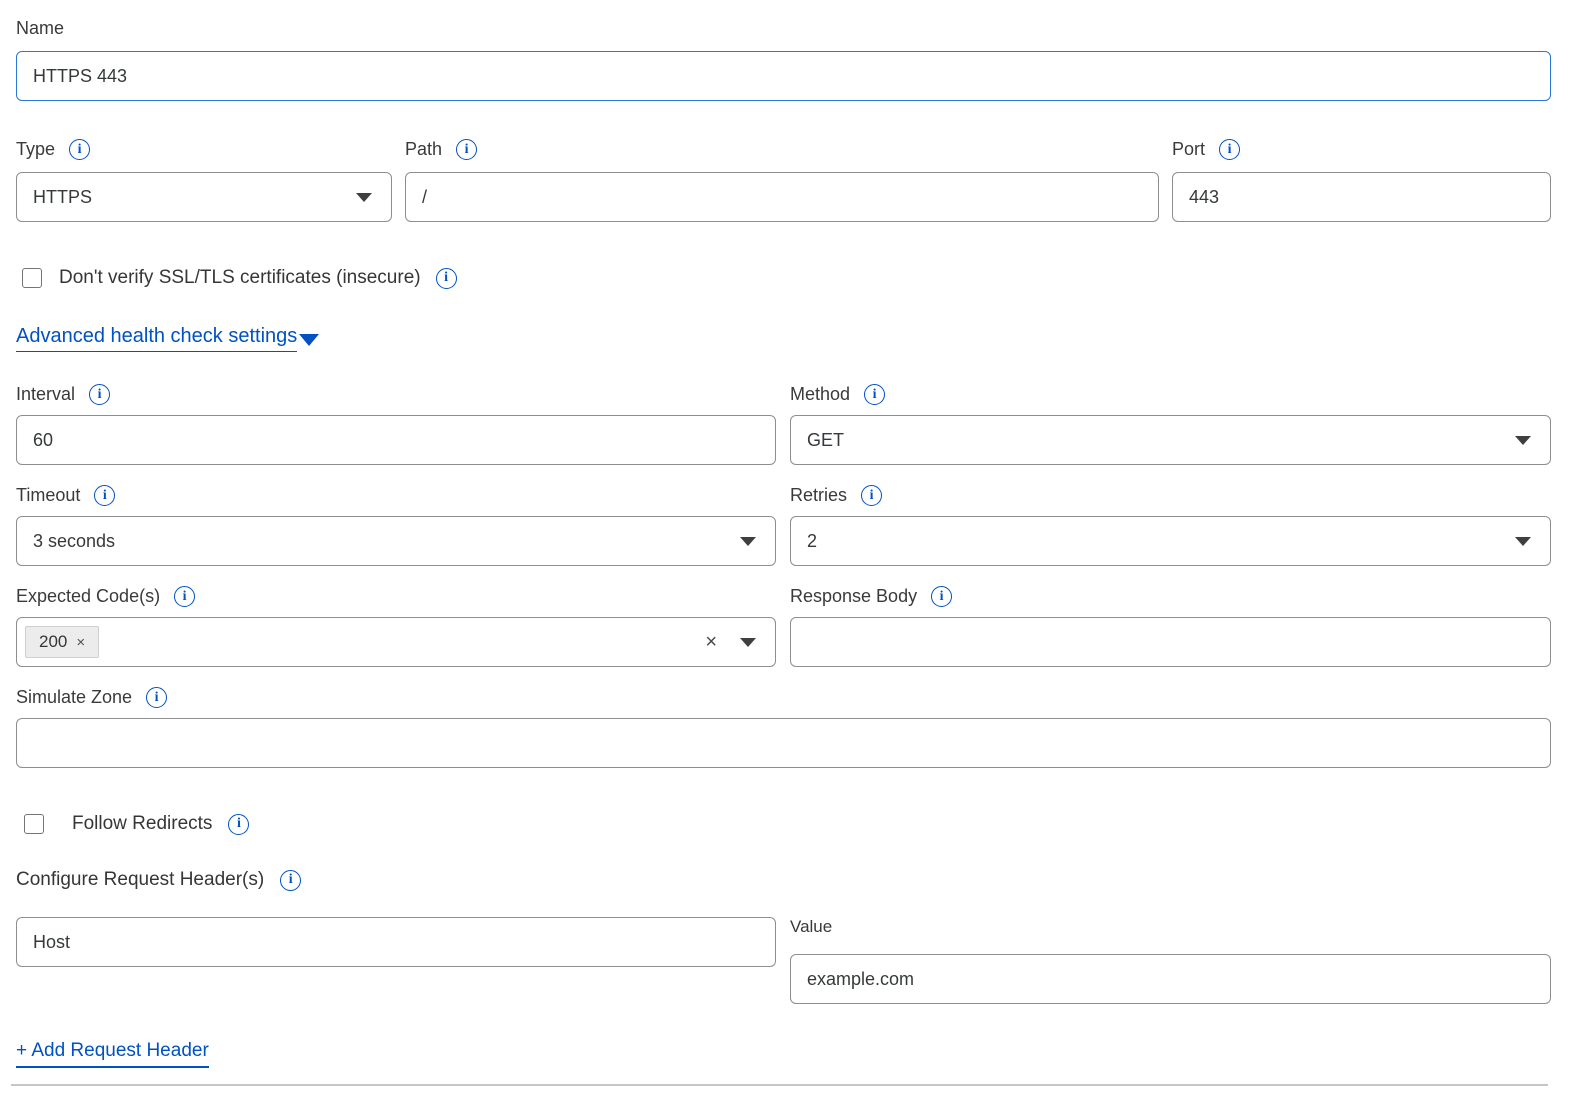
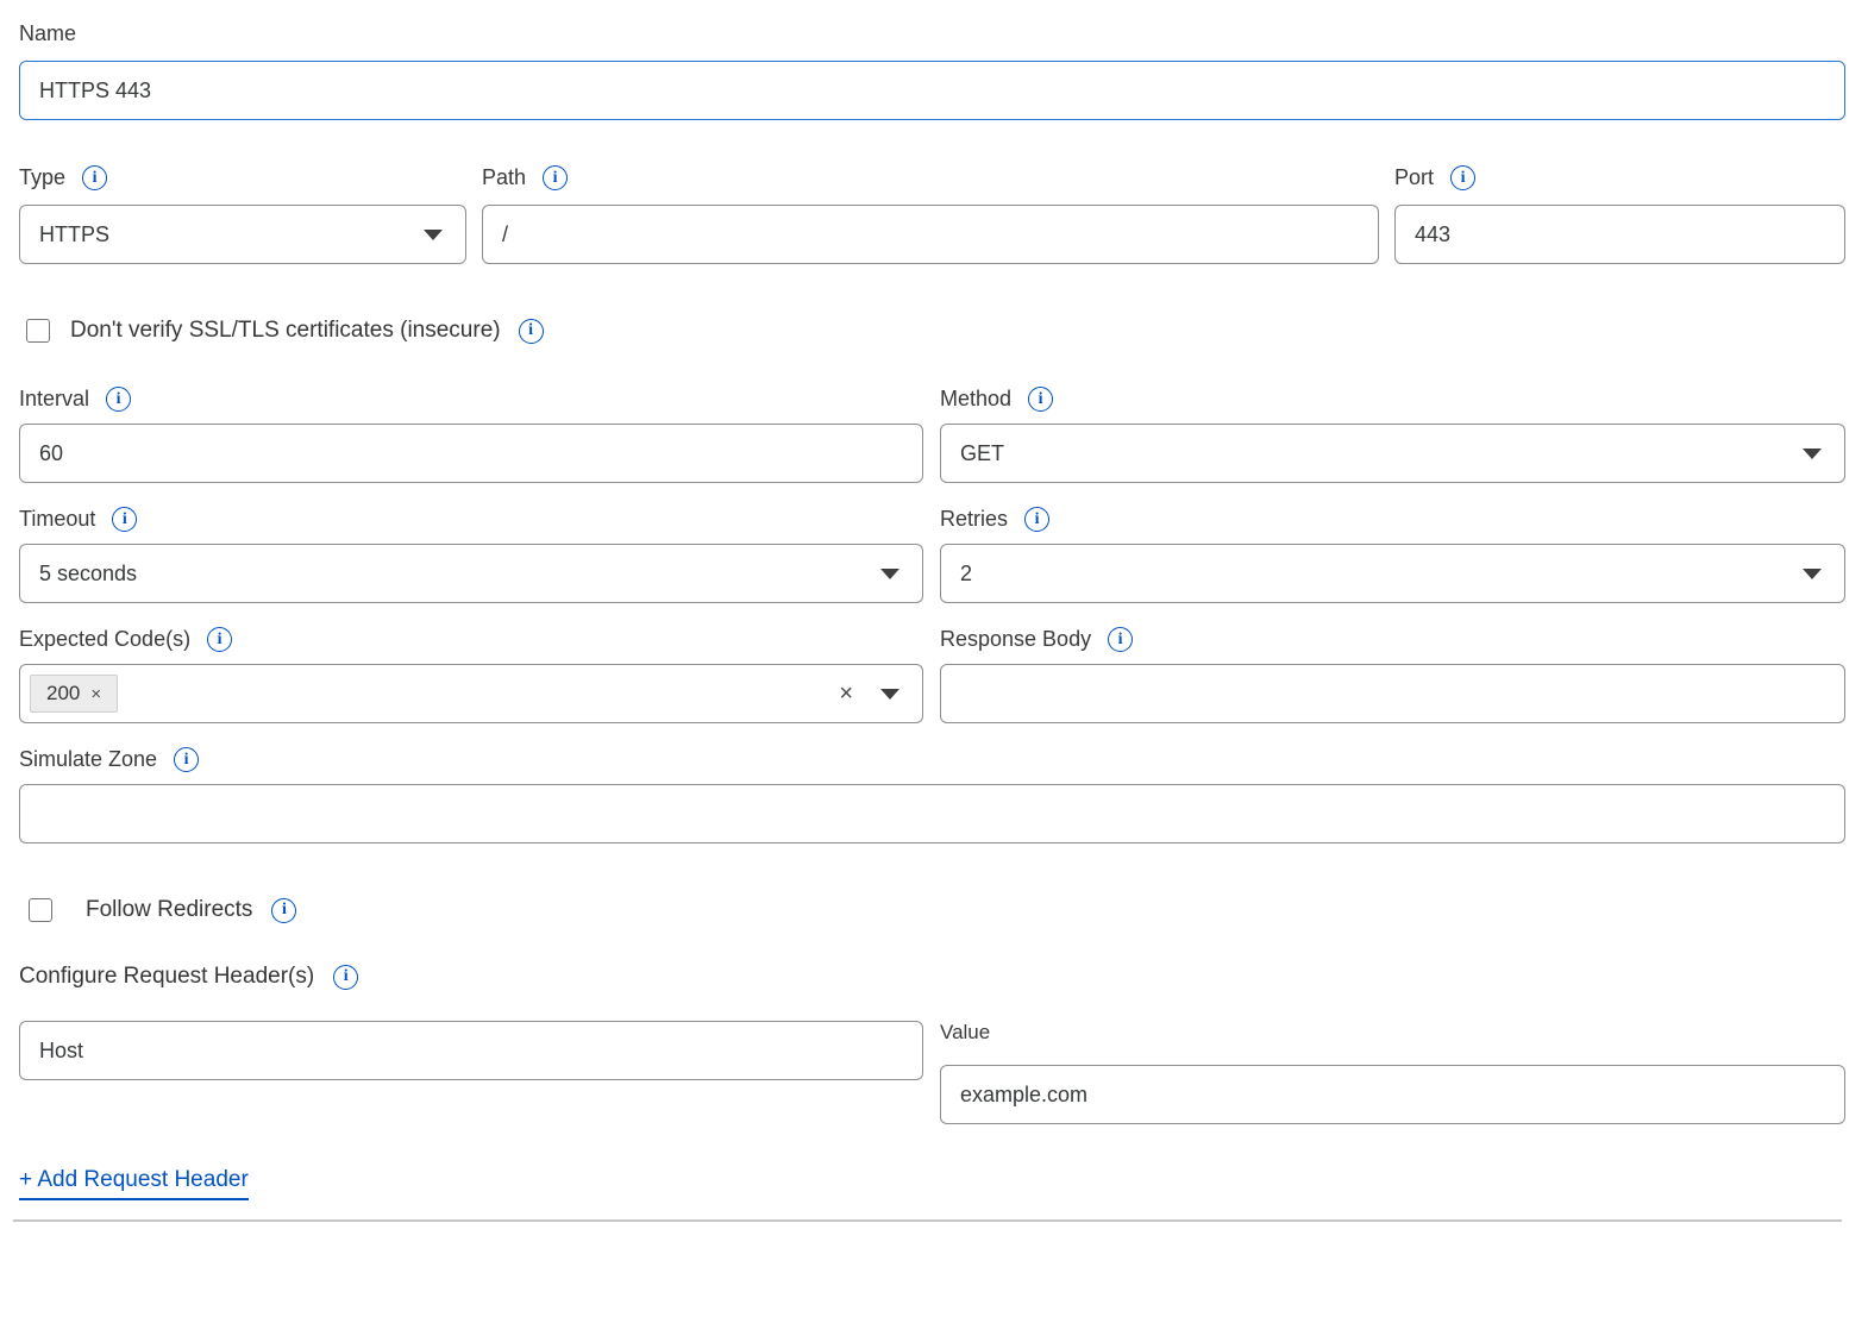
  Name
  HTTPS 443
  Type
  i
  HTTPS
  Path
  i
  /
  Port
  i
  443
  Don't verify SSL/TLS certificates (insecure)
  i
- Advanced health check settings
  Interval
  i
  60
  Method
  i
  GET
  Timeout
  i
- 3 seconds
+ 5 seconds
  Retries
  i
  2
  Expected Code(s)
  i
  200
  ×
  ×
  Response Body
  i
  Simulate Zone
  i
  Follow Redirects
  i
  Configure Request Header(s)
  i
  Host
  Value
  example.com
  + Add Request Header
